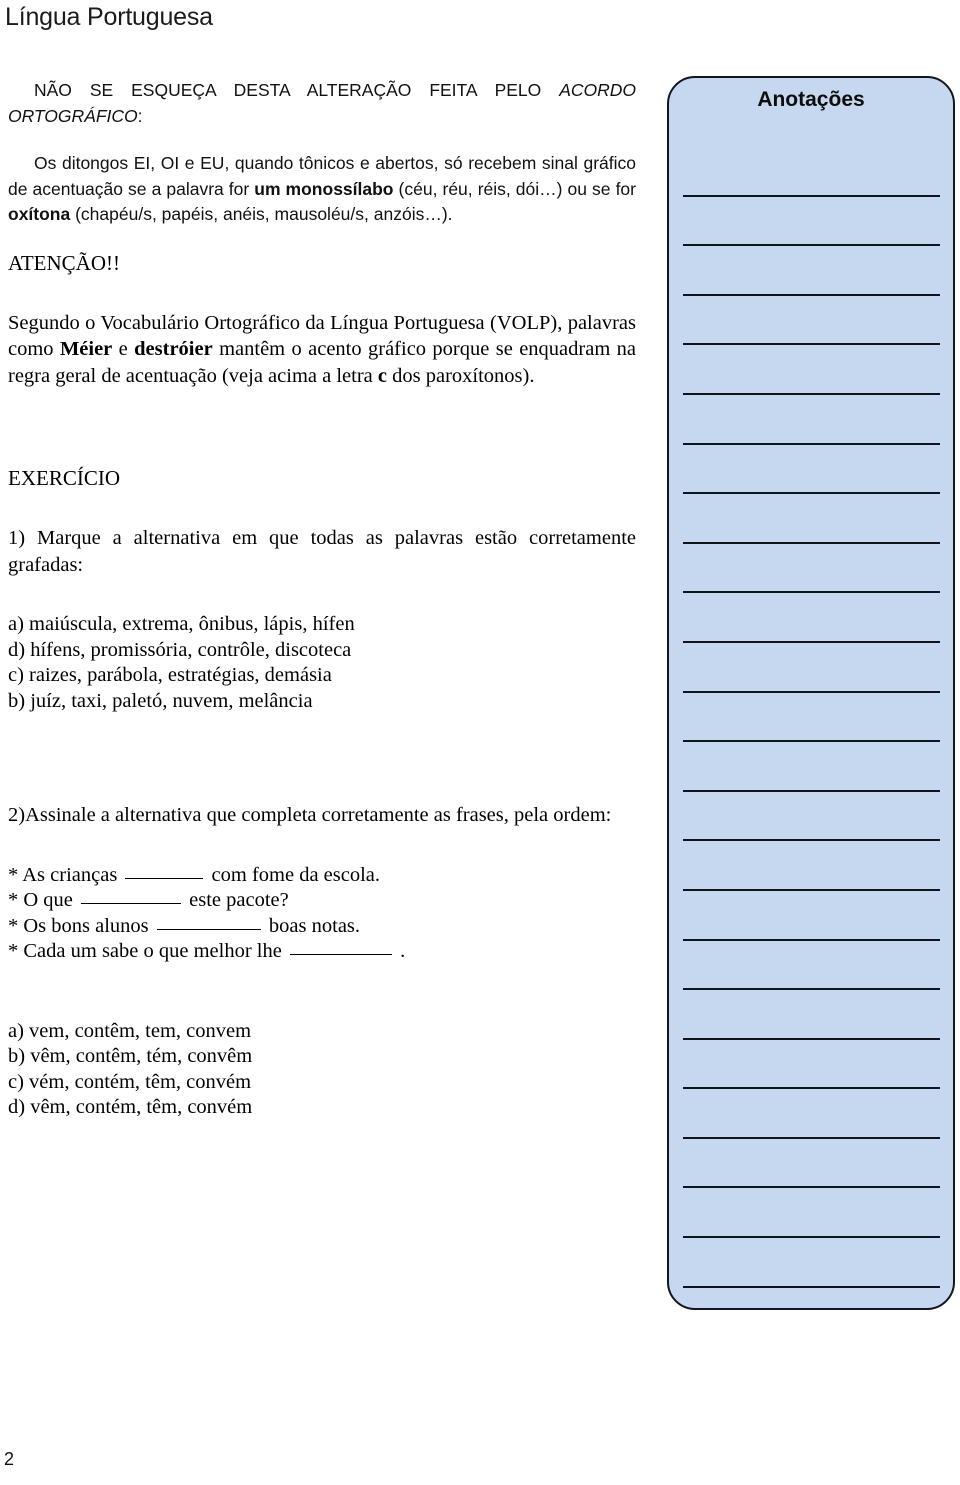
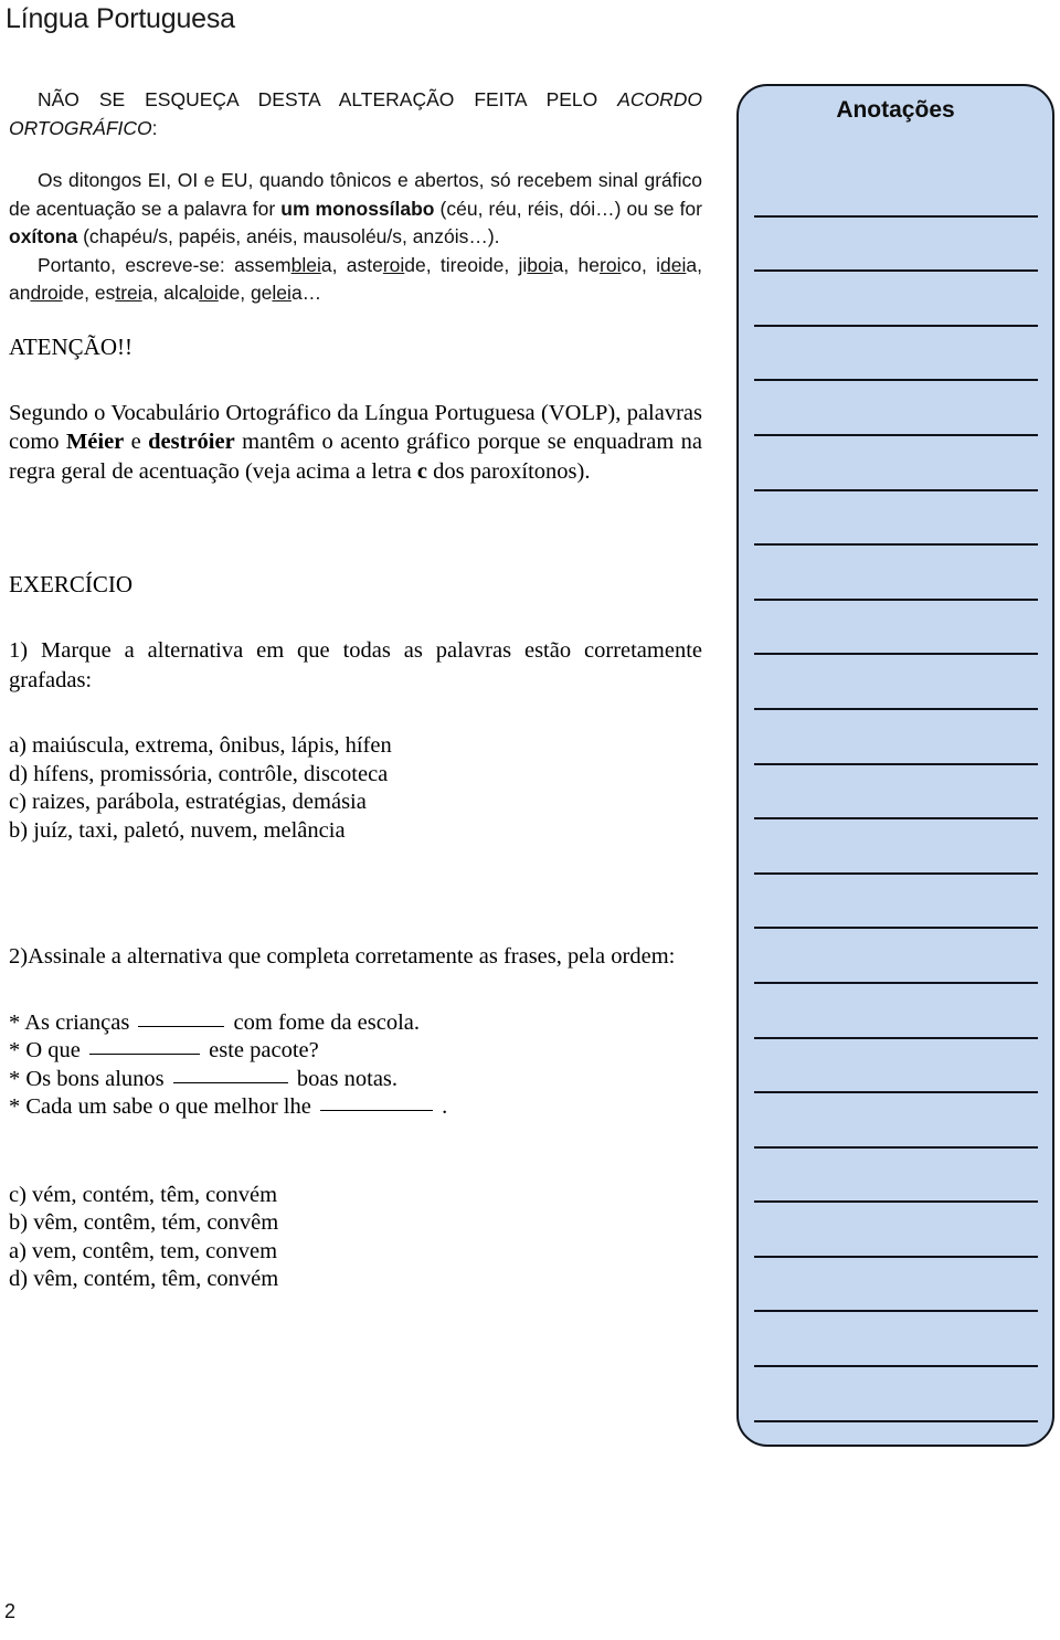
  Língua Portuguesa
  Anotações
  NÃO SE ESQUEÇA DESTA ALTERAÇÃO FEITA PELO ACORDO ORTOGRÁFICO:
  Os ditongos EI, OI e EU, quando tônicos e abertos, só recebem sinal gráfico de acentuação se a palavra for um monossílabo (céu, réu, réis, dói…) ou se for oxítona (chapéu/s, papéis, anéis, mausoléu/s, anzóis…).
+ Portanto, escreve-se: assembleia, asteroide, tireoide, jiboia, heroico, ideia, androide, estreia, alcaloide, geleia…
  ATENÇÃO!!
  Segundo o Vocabulário Ortográfico da Língua Portuguesa (VOLP), palavras como Méier e destróier mantêm o acento gráfico porque se enquadram na regra geral de acentuação (veja acima a letra c dos paroxítonos).
  EXERCÍCIO
  1) Marque a alternativa em que todas as palavras estão corretamente grafadas:
  a) maiúscula, extrema, ônibus, lápis, hífen
  d) hífens, promissória, contrôle, discoteca
  c) raizes, parábola, estratégias, demásia
  b) juíz, taxi, paletó, nuvem, melância
  2)Assinale a alternativa que completa corretamente as frases, pela ordem:
  * As crianças com fome da escola.
  * O que este pacote?
  * Os bons alunos boas notas.
  * Cada um sabe o que melhor lhe .
- a) vem, contêm, tem, convem
+ c) vém, contém, têm, convém
  b) vêm, contêm, tém, convêm
- c) vém, contém, têm, convém
+ a) vem, contêm, tem, convem
  d) vêm, contém, têm, convém
  2
